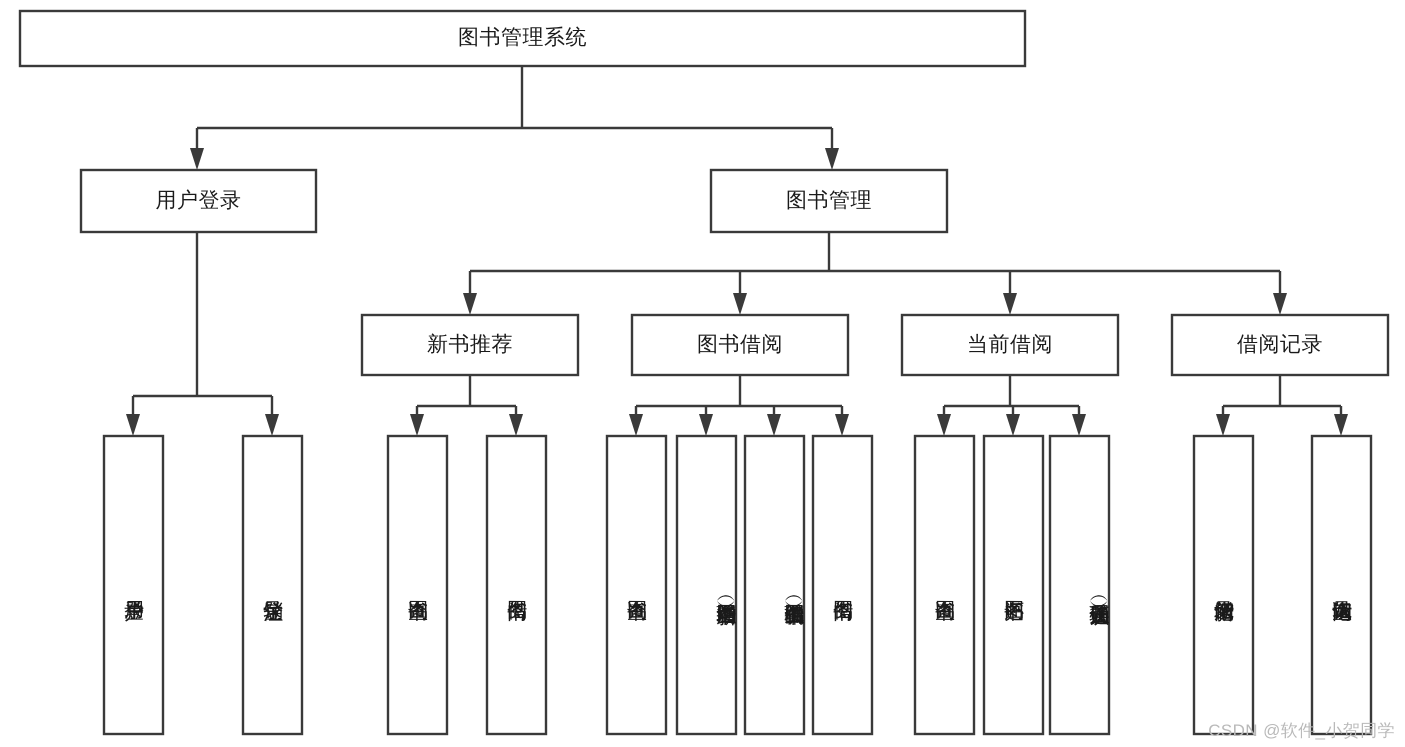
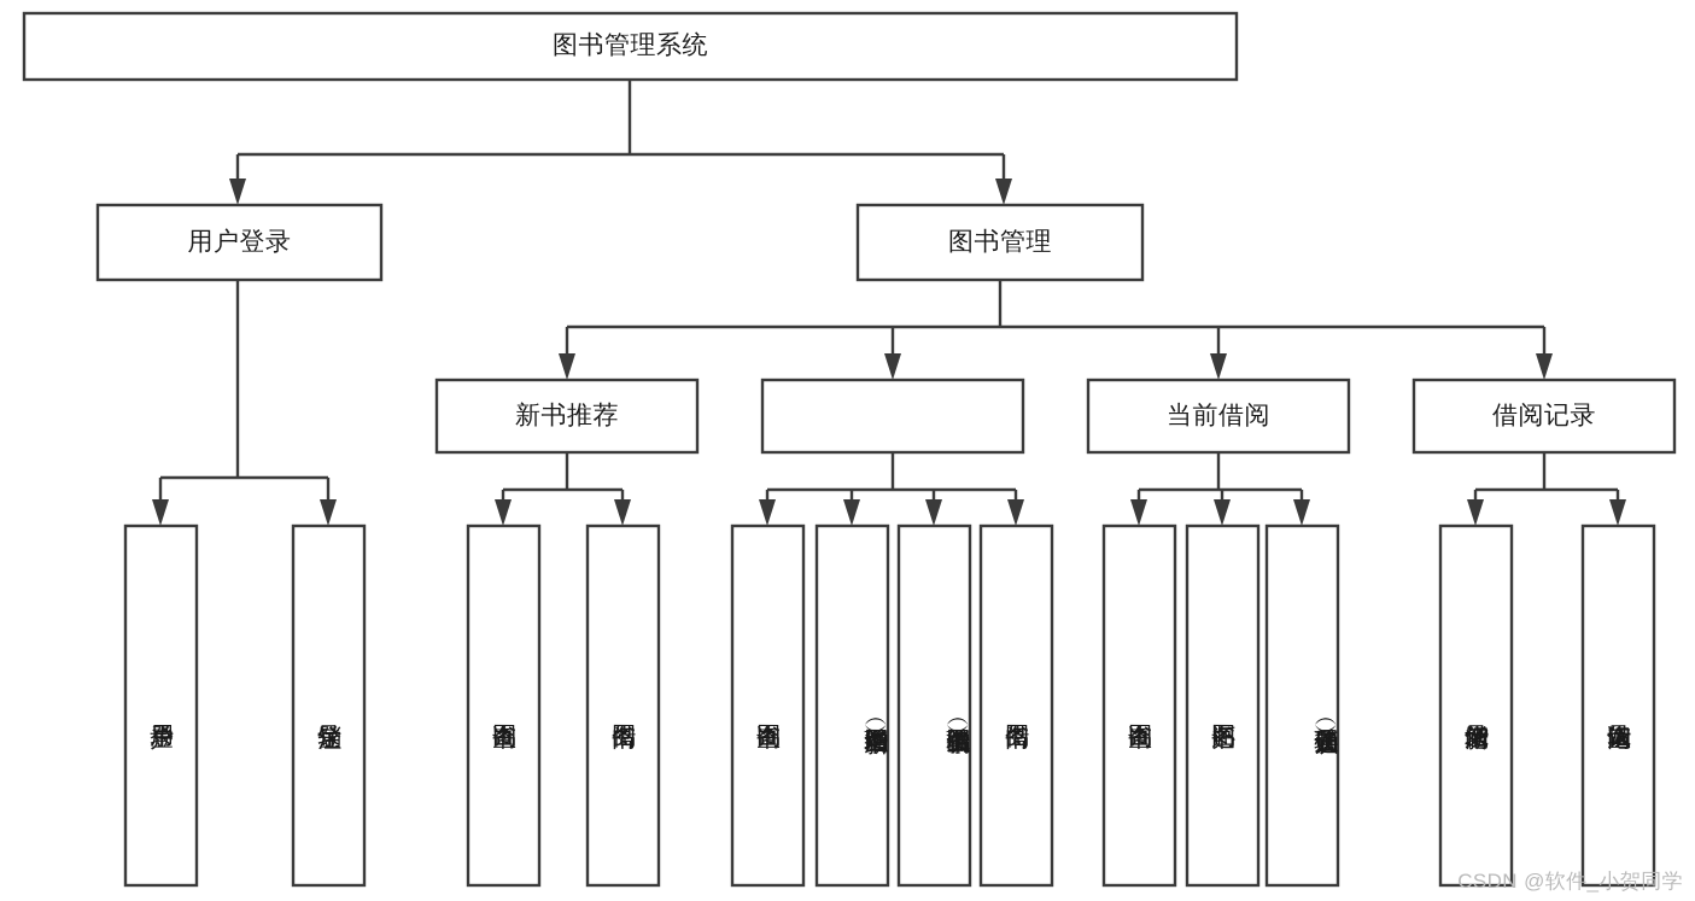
  图书管理系统
  用户登录
  图书管理
  新书推荐
- 图书借阅
  当前借阅
  借阅记录
  CSDN @软件_小贺同学
